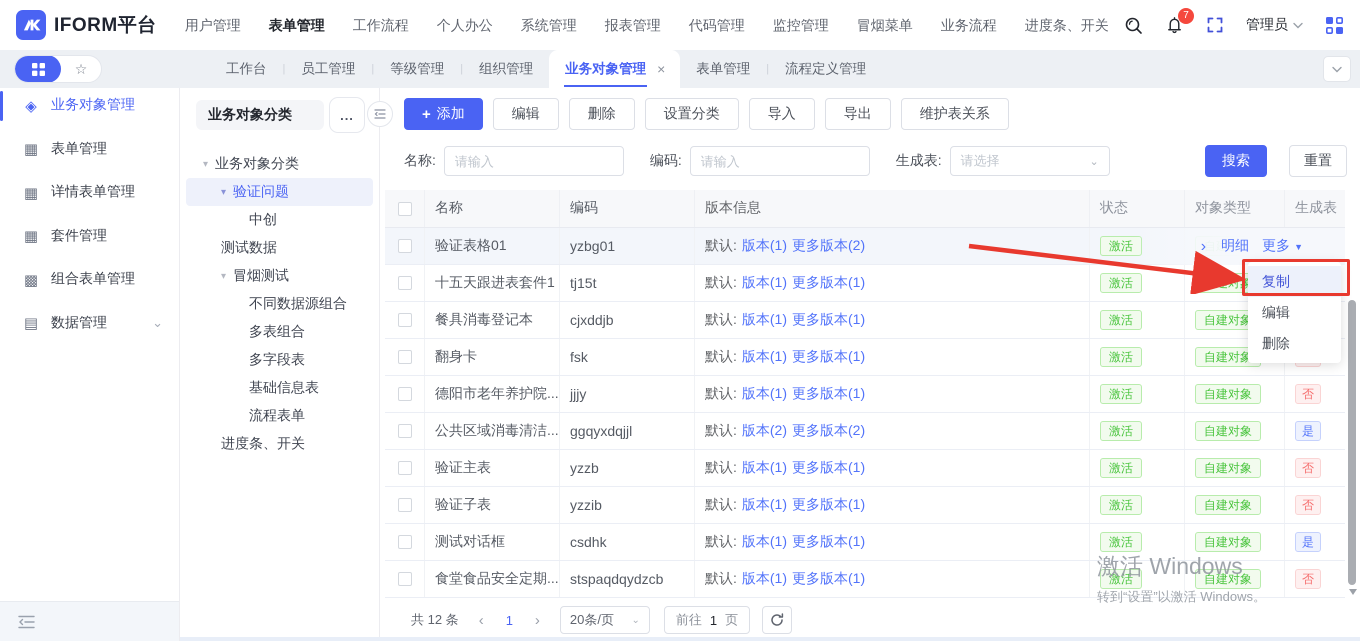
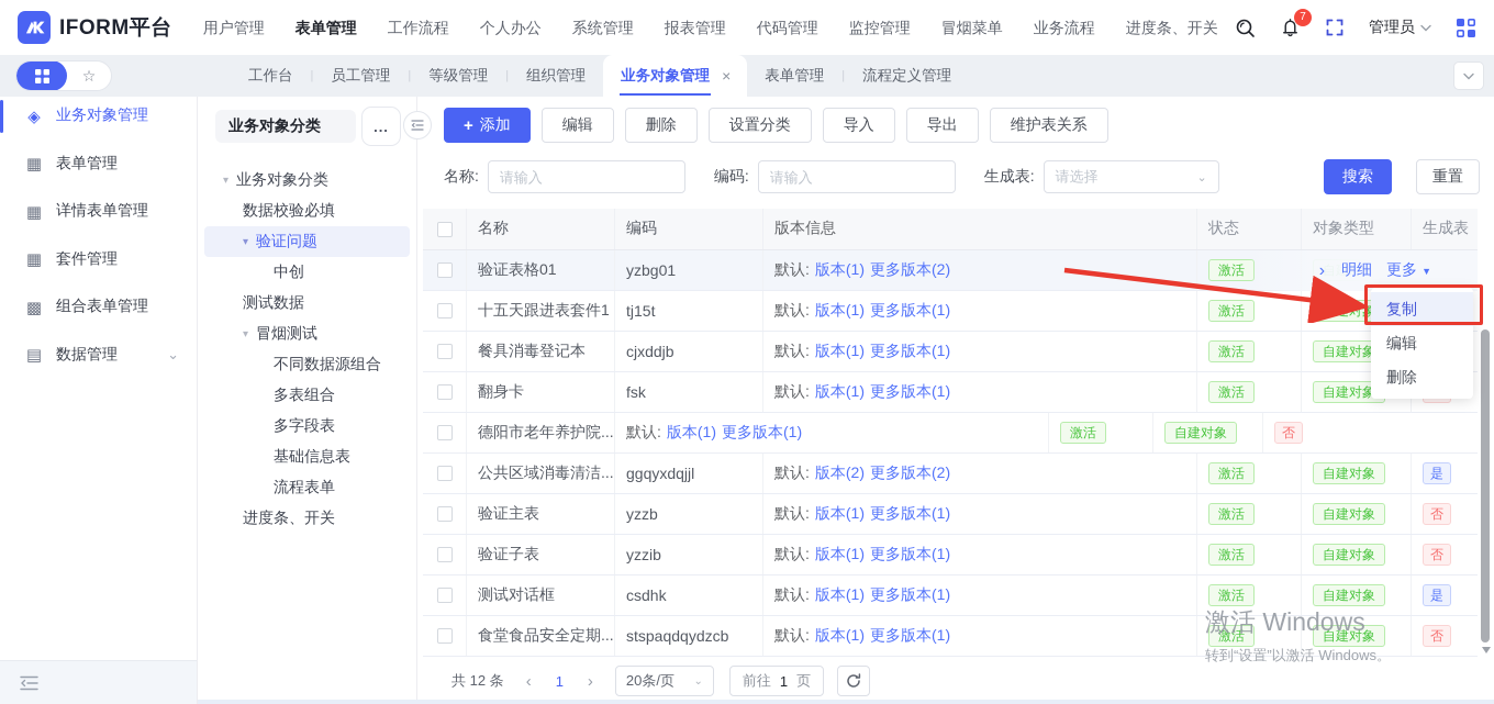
  IFORM平台
  用户管理
  表单管理
  工作流程
  个人办公
  系统管理
  报表管理
  代码管理
  监控管理
  冒烟菜单
  业务流程
  进度条、开关
  7
  管理员
  ☆
  工作台
  员工管理
  等级管理
  |
  组织管理
  业务对象管理
  ×
  表单管理
  |
  流程定义管理
  ◈
  业务对象管理
  ▦
  表单管理
  ▦
  详情表单管理
  ▦
  套件管理
  ▩
  组合表单管理
  ▤
  数据管理
  ⌄
  业务对象分类
  ...
  ▾
  业务对象分类
+ 数据校验必填
  ▾
  验证问题
  中创
  测试数据
  ▾
  冒烟测试
  不同数据源组合
  多表组合
  多字段表
  基础信息表
  流程表单
  进度条、开关
  +
  添加
  编辑
  删除
  设置分类
  导入
  导出
  维护表关系
  名称:
  请输入
  编码:
  请输入
  生成表:
  请选择
  ⌄
  搜索
  重置
  名称
  编码
  版本信息
  状态
  对象类型
  生成表
  验证表格01
  yzbg01
  默认:
  版本(1)
  更多版本(2)
  激活
  十五天跟进表套件1
  tj15t
  默认:
  版本(1)
  更多版本(1)
  激活
  自建对象
  餐具消毒登记本
  cjxddjb
  默认:
  版本(1)
  更多版本(1)
  激活
  自建对象
  翻身卡
  fsk
  默认:
  版本(1)
  更多版本(1)
  激活
  自建对象
  德阳市老年养护院...
- jjjy
  默认:
  版本(1)
  更多版本(1)
  激活
  自建对象
  否
  公共区域消毒清洁...
  ggqyxdqjjl
  默认:
  版本(2)
  更多版本(2)
  激活
  自建对象
  是
  验证主表
  yzzb
  默认:
  版本(1)
  更多版本(1)
  激活
  自建对象
  否
  验证子表
  yzzib
  默认:
  版本(1)
  更多版本(1)
  激活
  自建对象
  否
  测试对话框
  csdhk
  默认:
  版本(1)
  更多版本(1)
  激活
  自建对象
  是
  食堂食品安全定期...
  stspaqdqydzcb
  默认:
  版本(1)
  更多版本(1)
  激活
  自建对象
  否
  ›
  明细
  更多
  ▼
  共 12 条
  ‹
  1
  ›
  20条/页
  ⌄
  前往
  1
  页
  复制
  编辑
  删除
  激活 Windows
  转到“设置”以激活 Windows。
